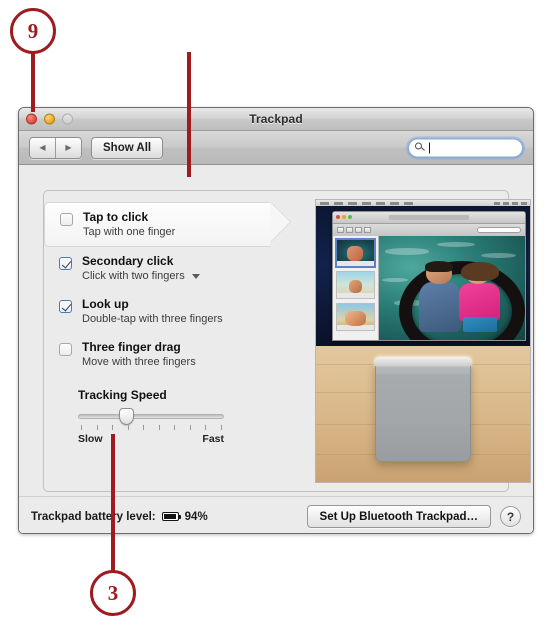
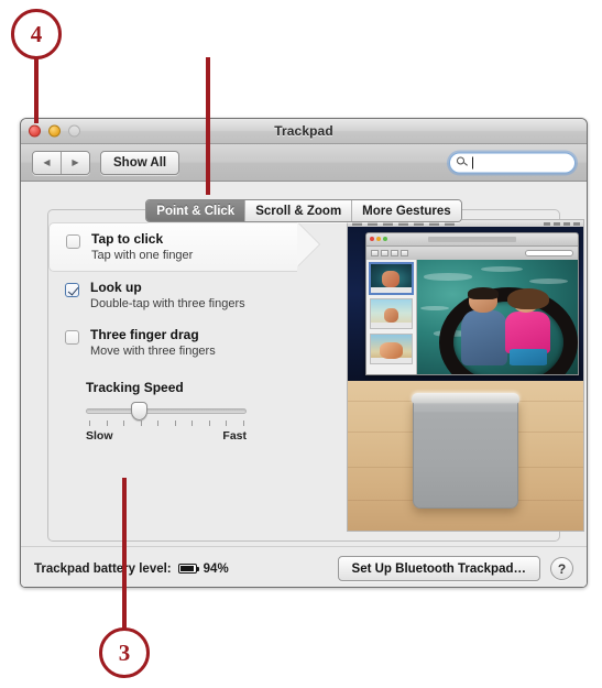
- 9
+ 4
  3
  Trackpad
  ◀
  ▶
  Show All
+ Point & Click
+ Scroll & Zoom
+ More Gestures
  Tap to click
  Tap with one finger
- Secondary click
- Click with two fingers
  Look up
  Double-tap with three fingers
  Three finger drag
  Move with three fingers
  Tracking Speed
  Slow
  Fast
  Trackpad battey level:
  94%
  Set Up Bluetooth Trackpad…
  ?
